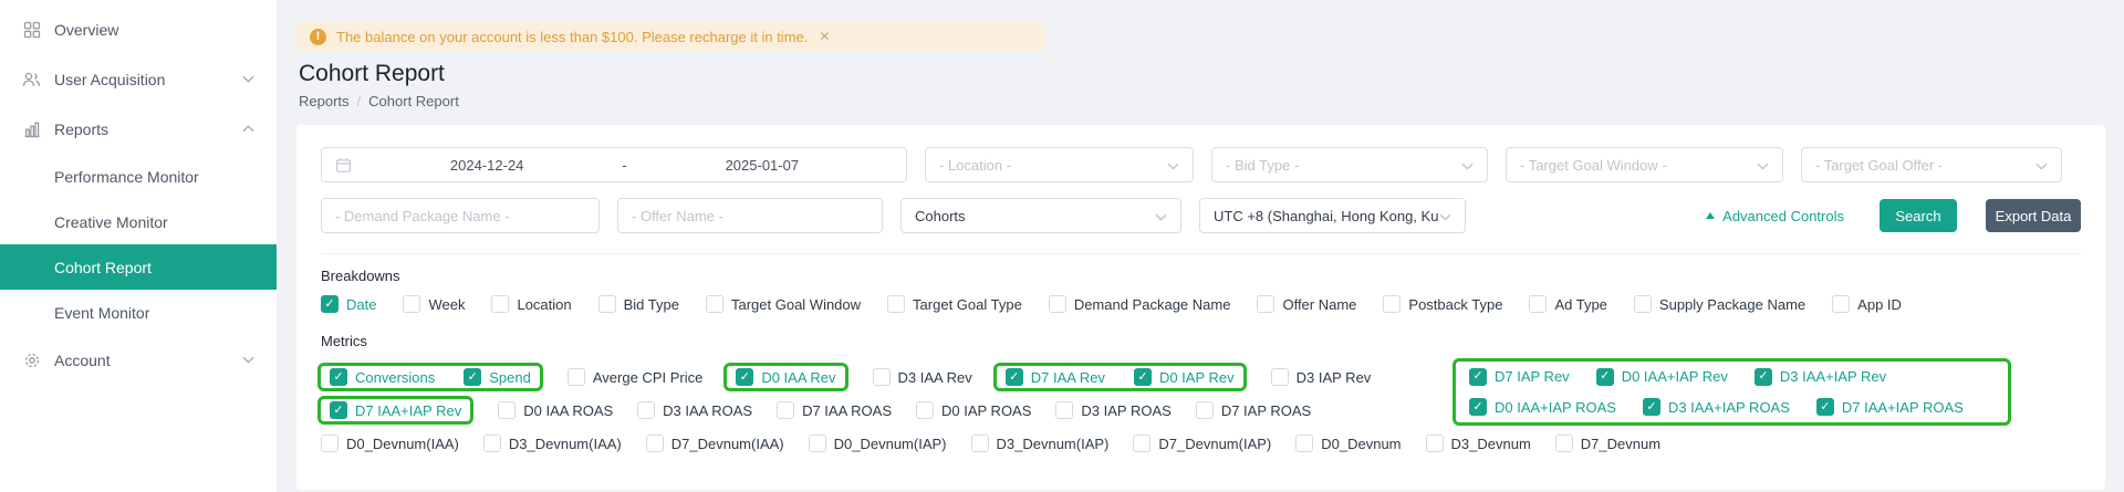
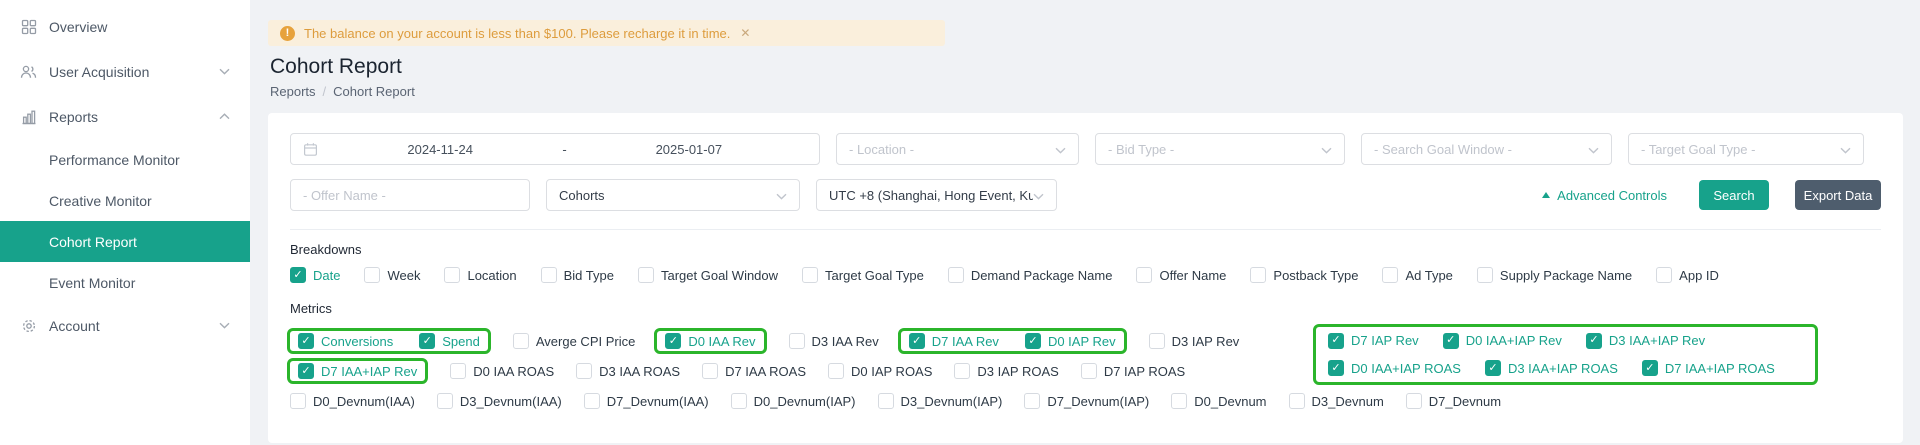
  Overview
  User Acquisition
  Reports
  Performance Monitor
  Creative Monitor
  Cohort Report
  Event Monitor
  Account
  !
  The balance on your account is less than $100. Please recharge it in time.
  ✕
  Cohort Report
  Reports / Cohort Report
- 2024-12-24
+ 2024-11-24
  -
  2025-01-07
  - Location -
  - Bid Type -
- - Target Goal Window -
+ - Search Goal Window -
- - Target Goal Offer -
+ - Target Goal Type -
- - Demand Package Name -
  - Offer Name -
  Cohorts
- UTC +8 (Shanghai, Hong Kong, Ku
+ UTC +8 (Shanghai, Hong Event, Ku
  Advanced Controls
  Search
  Export Data
  Breakdowns
  Date
  Week
  Location
  Bid Type
  Target Goal Window
  Target Goal Type
  Demand Package Name
  Offer Name
  Postback Type
  Ad Type
  Supply Package Name
  App ID
  Metrics
  Conversions
  Spend
  Averge CPI Price
  D0 IAA Rev
  D3 IAA Rev
  D7 IAA Rev
  D0 IAP Rev
  D3 IAP Rev
  D7 IAA+IAP Rev
  D0 IAA ROAS
  D3 IAA ROAS
  D7 IAA ROAS
  D0 IAP ROAS
  D3 IAP ROAS
  D7 IAP ROAS
  D0_Devnum(IAA)
  D3_Devnum(IAA)
  D7_Devnum(IAA)
  D0_Devnum(IAP)
  D3_Devnum(IAP)
  D7_Devnum(IAP)
  D0_Devnum
  D3_Devnum
  D7_Devnum
  D7 IAP Rev
  D0 IAA+IAP Rev
  D3 IAA+IAP Rev
  D0 IAA+IAP ROAS
  D3 IAA+IAP ROAS
  D7 IAA+IAP ROAS
